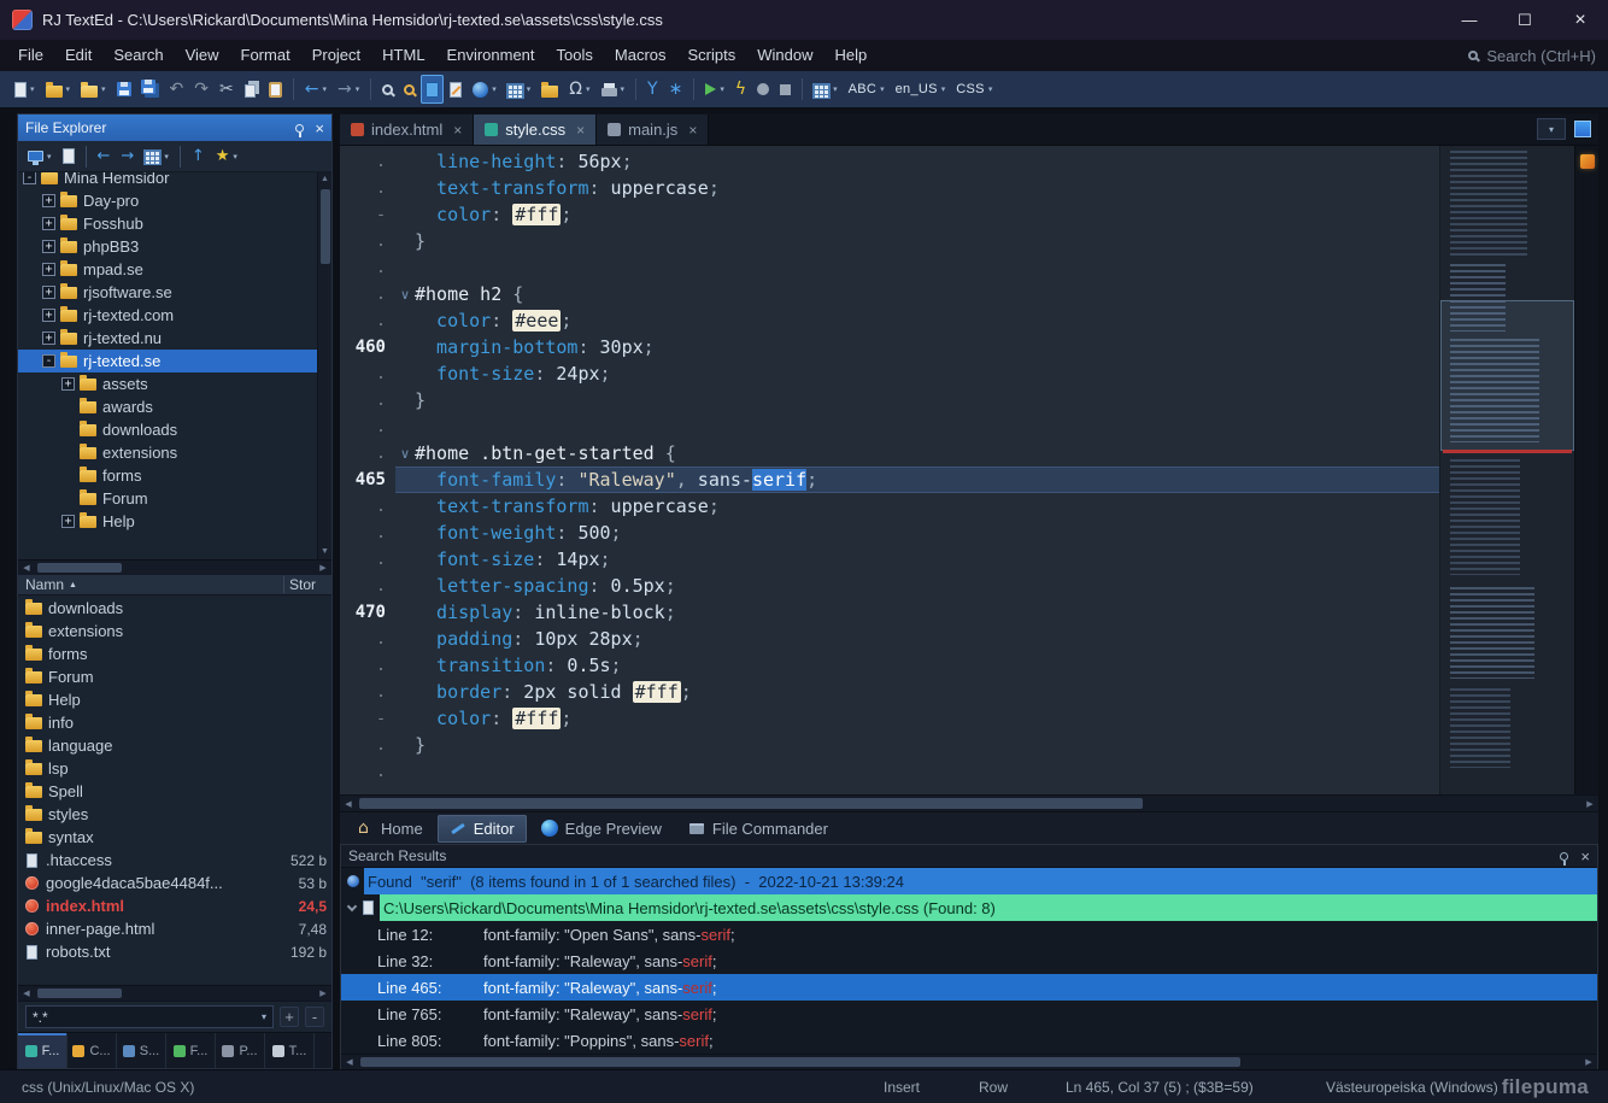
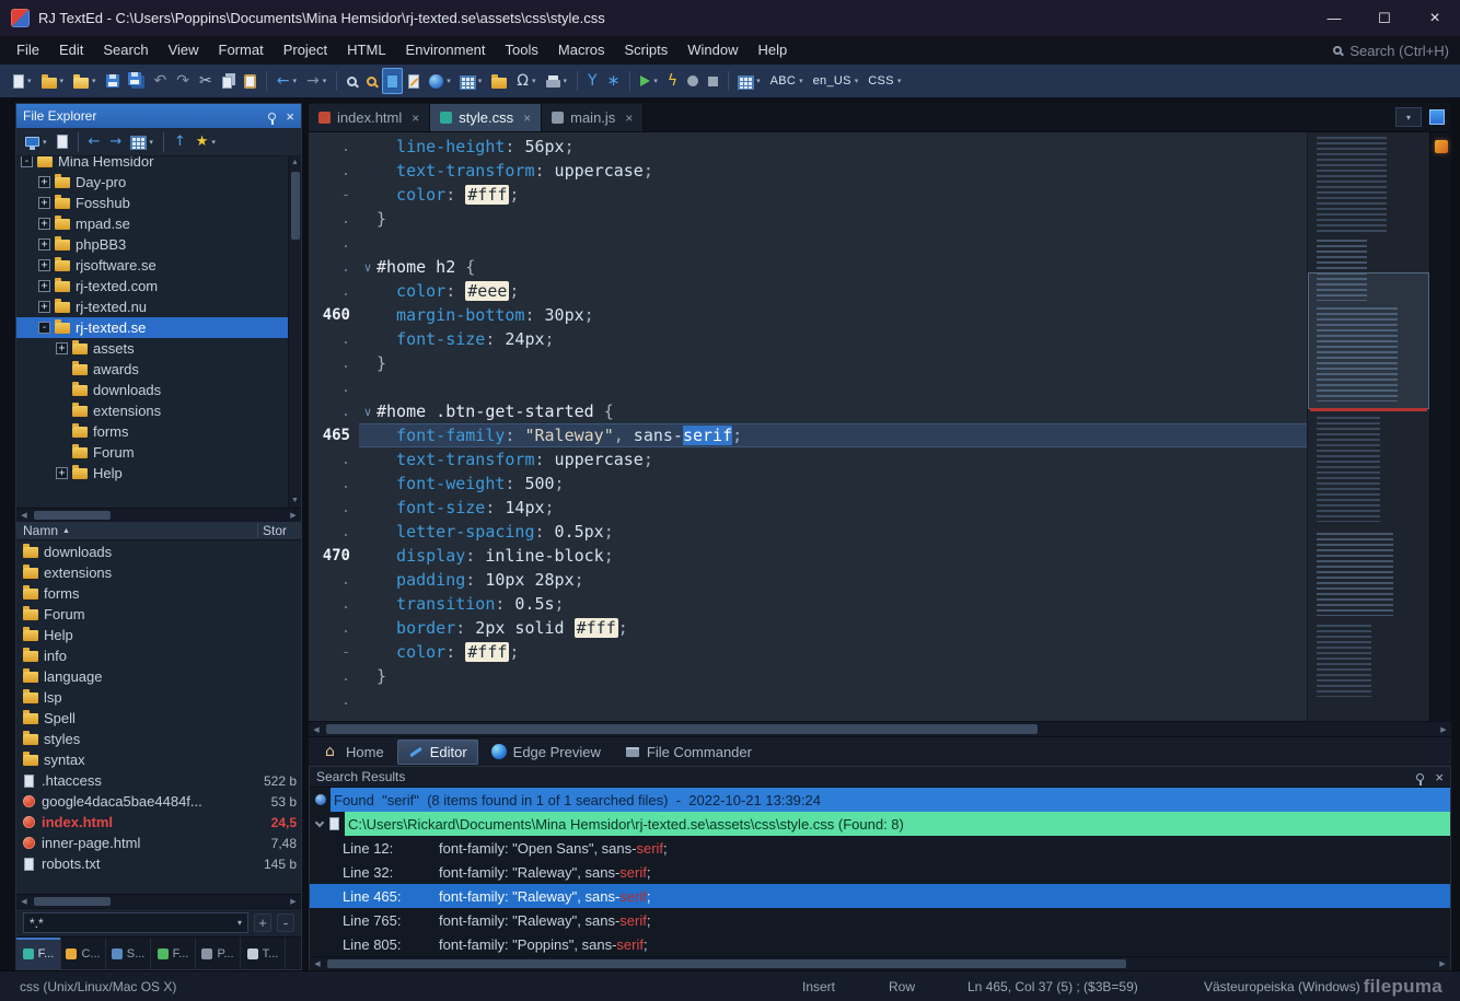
- RJ TextEd - C:\Users\Rickard\Documents\Mina Hemsidor\rj-texted.se\assets\css\style.css
+ RJ TextEd - C:\Users\Poppins\Documents\Mina Hemsidor\rj-texted.se\assets\css\style.css
  —
  ☐
  ×
  File
  Edit
  Search
  View
  Format
  Project
  HTML
  Environment
  Tools
  Macros
  Scripts
  Window
  Help
  Search (Ctrl+H)
  ↶
  ↷
  ✂
  ←
  →
  Ω
  Y
  ∗
  ϟ
  ABC
  en_US
  CSS
  File Explorer
  ×
  ←
  →
  ↑
  ★
  -
  Mina Hemsidor
  +
  Day-pro
  +
  Fosshub
  +
- phpBB3
+ mpad.se
  +
- mpad.se
+ phpBB3
  +
  rjsoftware.se
  +
  rj-texted.com
  +
  rj-texted.nu
  -
  rj-texted.se
  +
  assets
  awards
  downloads
  extensions
  forms
  Forum
  +
  Help
  Namn
  Stor
  downloads
  extensions
  forms
  Forum
  Help
  info
  language
  lsp
  Spell
  styles
  syntax
  .htaccess
  522 b
  google4daca5bae4484f...
  53 b
  index.html
  24,5
  inner-page.html
  7,48
  robots.txt
- 192 b
+ 145 b
  *.*
  ▾
  +
  -
  F...
  C...
  S...
  F...
  P...
  T...
  index.html
  ×
  style.css
  ×
  main.js
  ×
  ▾
  .
  line-height: 56px;
  .
  text-transform: uppercase;
  -
  color: #fff;
  .
  }
  .
  .
  ∨
  #home h2 {
  .
  color: #eee;
  460
  margin-bottom: 30px;
  .
  font-size: 24px;
  .
  }
  .
  .
  ∨
  #home .btn-get-started {
  465
  font-family: "Raleway", sans-serif;
  .
  text-transform: uppercase;
  .
  font-weight: 500;
  .
  font-size: 14px;
  .
  letter-spacing: 0.5px;
  470
  display: inline-block;
  .
  padding: 10px 28px;
  .
  transition: 0.5s;
  .
  border: 2px solid #fff;
  -
  color: #fff;
  .
  }
  .
  Home
  Editor
  Edge Preview
  File Commander
  Search Results
  ×
  Found "serif" (8 items found in 1 of 1 searched files) - 2022-10-21 13:39:24
  C:\Users\Rickard\Documents\Mina Hemsidor\rj-texted.se\assets\css\style.css (Found: 8)
  Line 12:
  font-family: "Open Sans", sans-serif;
  Line 32:
  font-family: "Raleway", sans-serif;
  Line 465:
  font-family: "Raleway", sans-serif;
  Line 765:
  font-family: "Raleway", sans-serif;
  Line 805:
  font-family: "Poppins", sans-serif;
  css (Unix/Linux/Mac OS X)
  Insert
  Row
  Ln 465, Col 37 (5) ; ($3B=59)
  Västeuropeiska (Windows)
  filepuma
